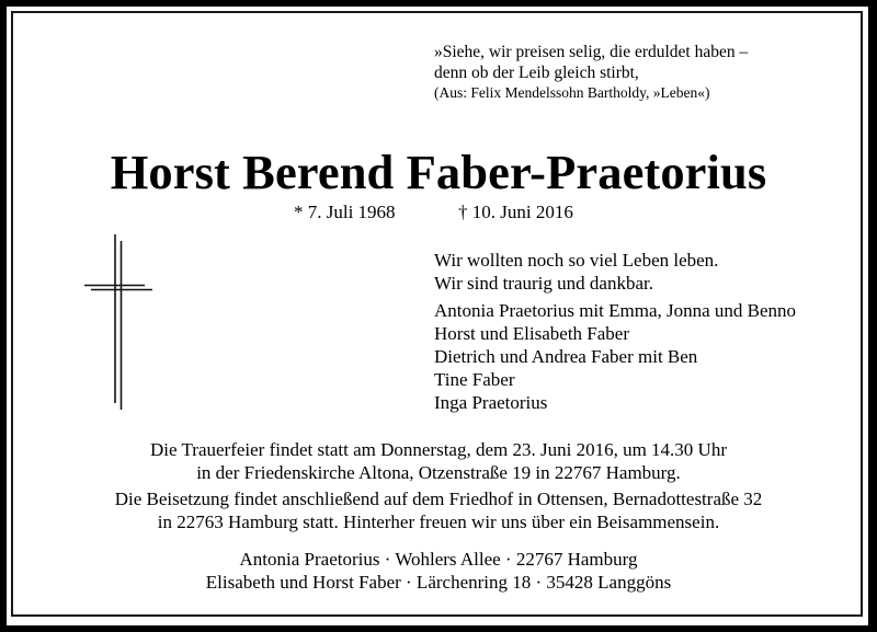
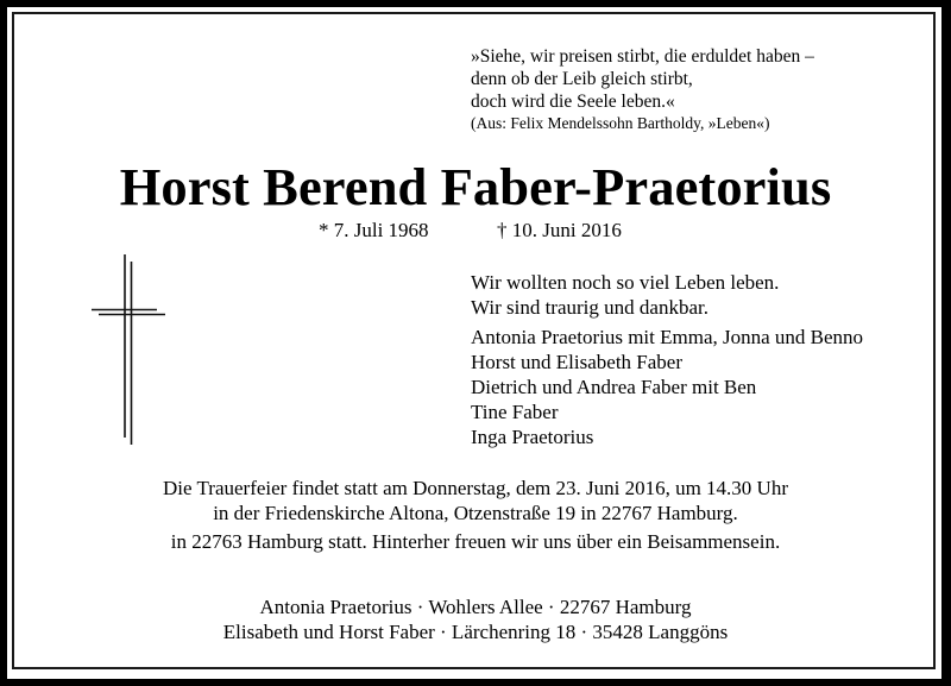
- »Siehe, wir preisen selig, die erduldet haben –
+ »Siehe, wir preisen stirbt, die erduldet haben –
  denn ob der Leib gleich stirbt,
+ doch wird die Seele leben.«
  (Aus: Felix Mendelssohn Bartholdy, »Leben«)
  Horst Berend Faber-Praetorius
  * 7. Juli 1968
  † 10. Juni 2016
  Wir wollten noch so viel Leben leben.
  Wir sind traurig und dankbar.
  Antonia Praetorius mit Emma, Jonna und Benno
  Horst und Elisabeth Faber
  Dietrich und Andrea Faber mit Ben
  Tine Faber
  Inga Praetorius
  Die Trauerfeier findet statt am Donnerstag, dem 23. Juni 2016, um 14.30 Uhr
  in der Friedenskirche Altona, Otzenstraße 19 in 22767 Hamburg.
- Die Beisetzung findet anschließend auf dem Friedhof in Ottensen, Bernadottestraße 32
  in 22763 Hamburg statt. Hinterher freuen wir uns über ein Beisammensein.
  Antonia Praetorius · Wohlers Allee · 22767 Hamburg
  Elisabeth und Horst Faber · Lärchenring 18 · 35428 Langgöns
